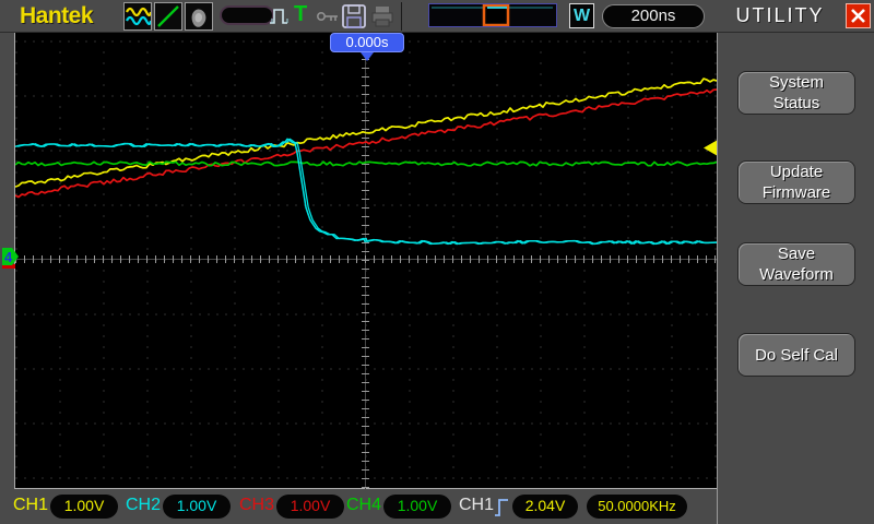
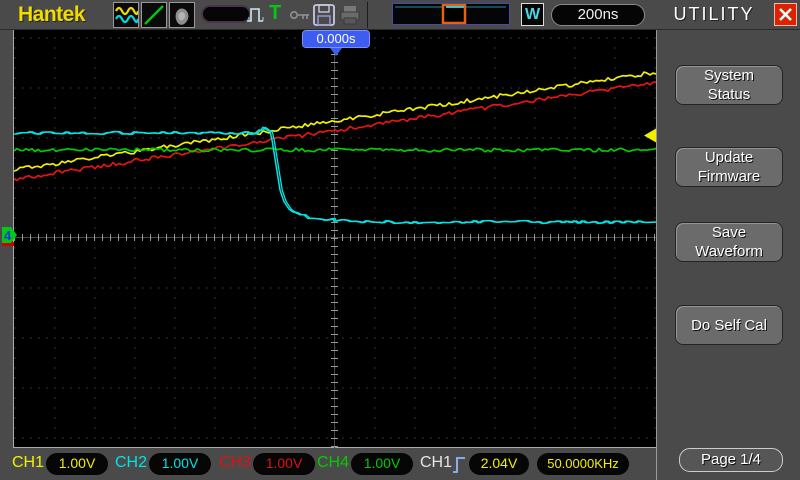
  Hantek
  T
  W
  200ns
  UTILITY
  0.000s
  4
  System
  Status
  Update
  Firmware
  Save
  Waveform
  Do Self Cal
+ Page 1/4
  CH1
  1.00V
  CH2
  1.00V
  CH3
  1.00V
  CH4
  1.00V
  CH1
  2.04V
  50.0000KHz
